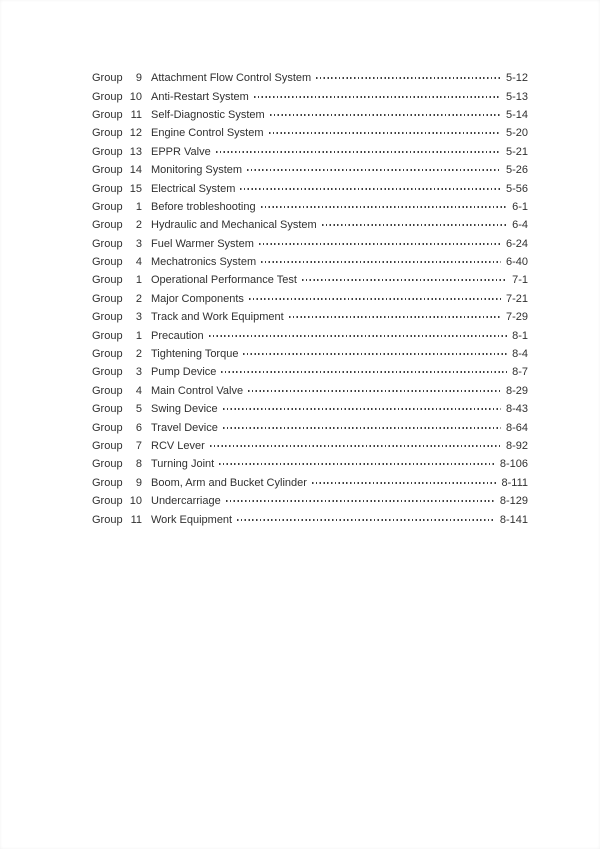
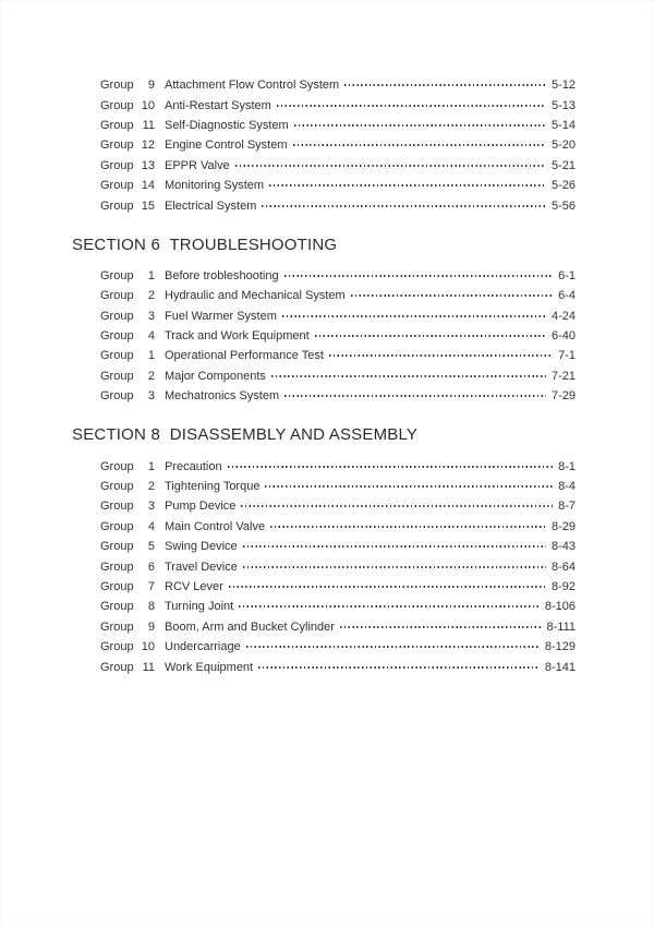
  Group
  9
  Attachment Flow Control System
  5-12
  Group
  10
  Anti-Restart System
  5-13
  Group
  11
  Self-Diagnostic System
  5-14
  Group
  12
  Engine Control System
  5-20
  Group
  13
  EPPR Valve
  5-21
  Group
  14
  Monitoring System
  5-26
  Group
  15
  Electrical System
  5-56
+ SECTION 6 TROUBLESHOOTING
  Group
  1
  Before trobleshooting
  6-1
  Group
  2
  Hydraulic and Mechanical System
  6-4
  Group
  3
  Fuel Warmer System
- 6-24
+ 4-24
  Group
  4
- Mechatronics System
+ Track and Work Equipment
  6-40
  Group
  1
  Operational Performance Test
  7-1
  Group
  2
  Major Components
  7-21
  Group
  3
- Track and Work Equipment
+ Mechatronics System
  7-29
+ SECTION 8 DISASSEMBLY AND ASSEMBLY
  Group
  1
  Precaution
  8-1
  Group
  2
  Tightening Torque
  8-4
  Group
  3
  Pump Device
  8-7
  Group
  4
  Main Control Valve
  8-29
  Group
  5
  Swing Device
  8-43
  Group
  6
  Travel Device
  8-64
  Group
  7
  RCV Lever
  8-92
  Group
  8
  Turning Joint
  8-106
  Group
  9
  Boom, Arm and Bucket Cylinder
  8-111
  Group
  10
  Undercarriage
  8-129
  Group
  11
  Work Equipment
  8-141
